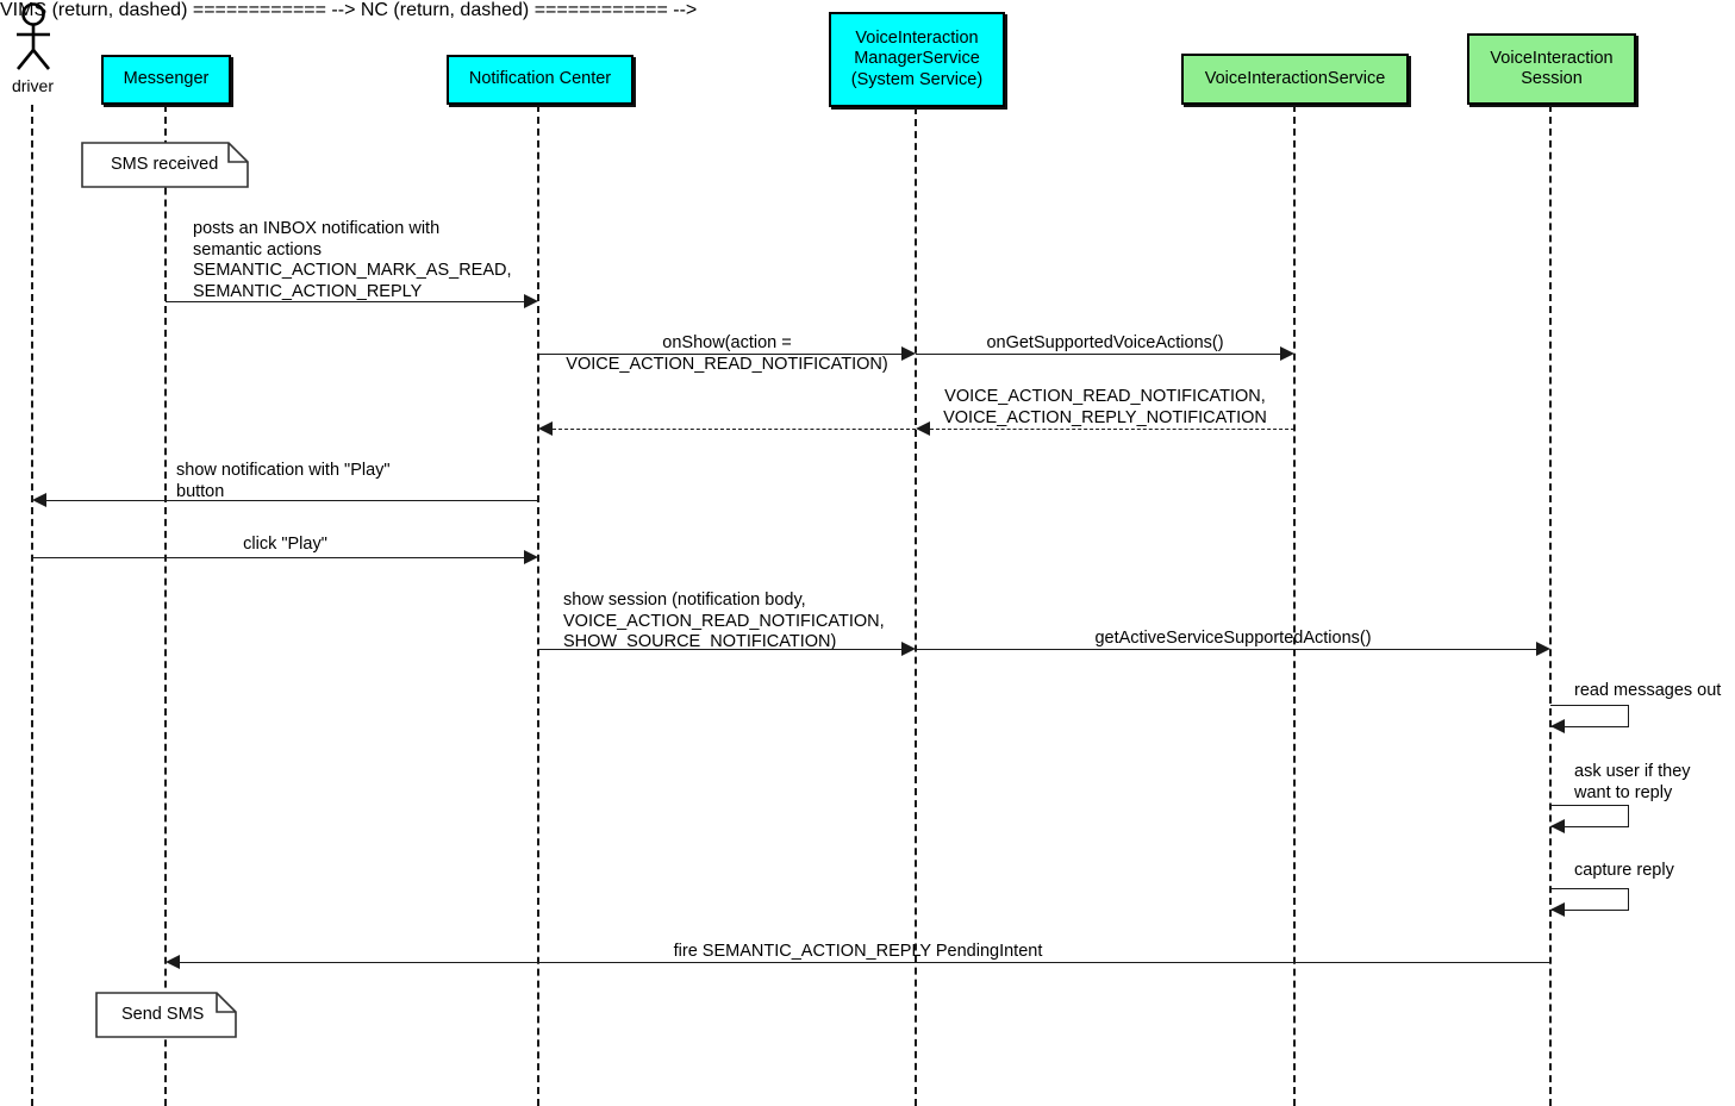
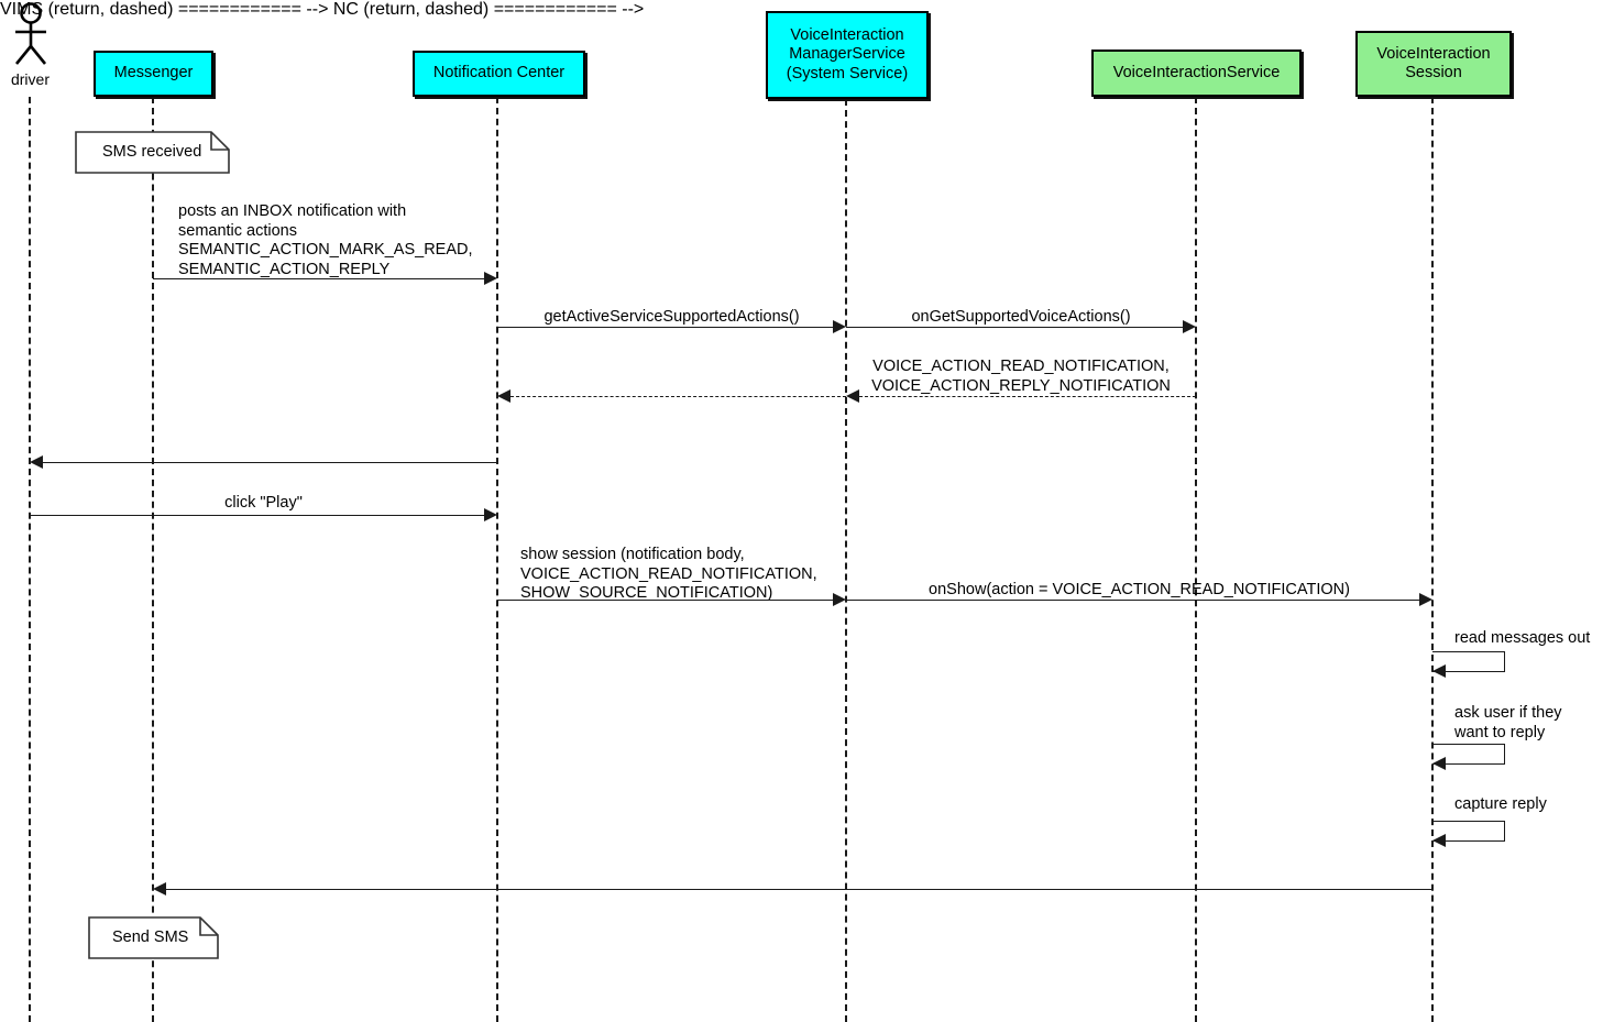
  driver
  Messenger
  Notification Center
  VoiceInteraction
  ManagerService
  (System Service)
  VoiceInteractionService
  VoiceInteraction
  Session
  SMS received
  Send SMS
  posts an INBOX notification with
  semantic actions
  SEMANTIC_ACTION_MARK_AS_READ,
  SEMANTIC_ACTION_REPLY
- onShow(action = VOICE_ACTION_READ_NOTIFICATION)
+ getActiveServiceSupportedActions()
  onGetSupportedVoiceActions()
  VIMS (return, dashed) ============ -->
  VOICE_ACTION_READ_NOTIFICATION,
  VOICE_ACTION_REPLY_NOTIFICATION
  NC (return, dashed) ============ -->
- show notification with "Play"
- button
  click "Play"
  show session (notification body,
  VOICE_ACTION_READ_NOTIFICATION,
  SHOW_SOURCE_NOTIFICATION)
- getActiveServiceSupportedActions()
+ onShow(action = VOICE_ACTION_READ_NOTIFICATION)
  read messages out
  ask user if they
  want to reply
  capture reply
- fire SEMANTIC_ACTION_REPLY PendingIntent
